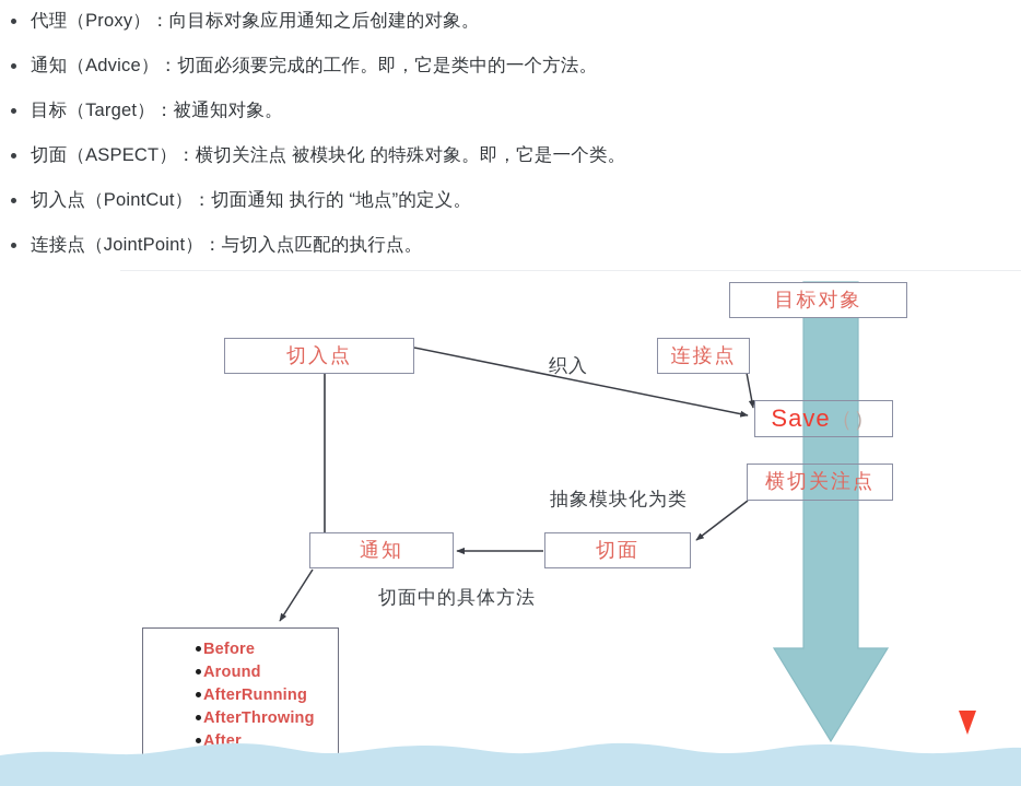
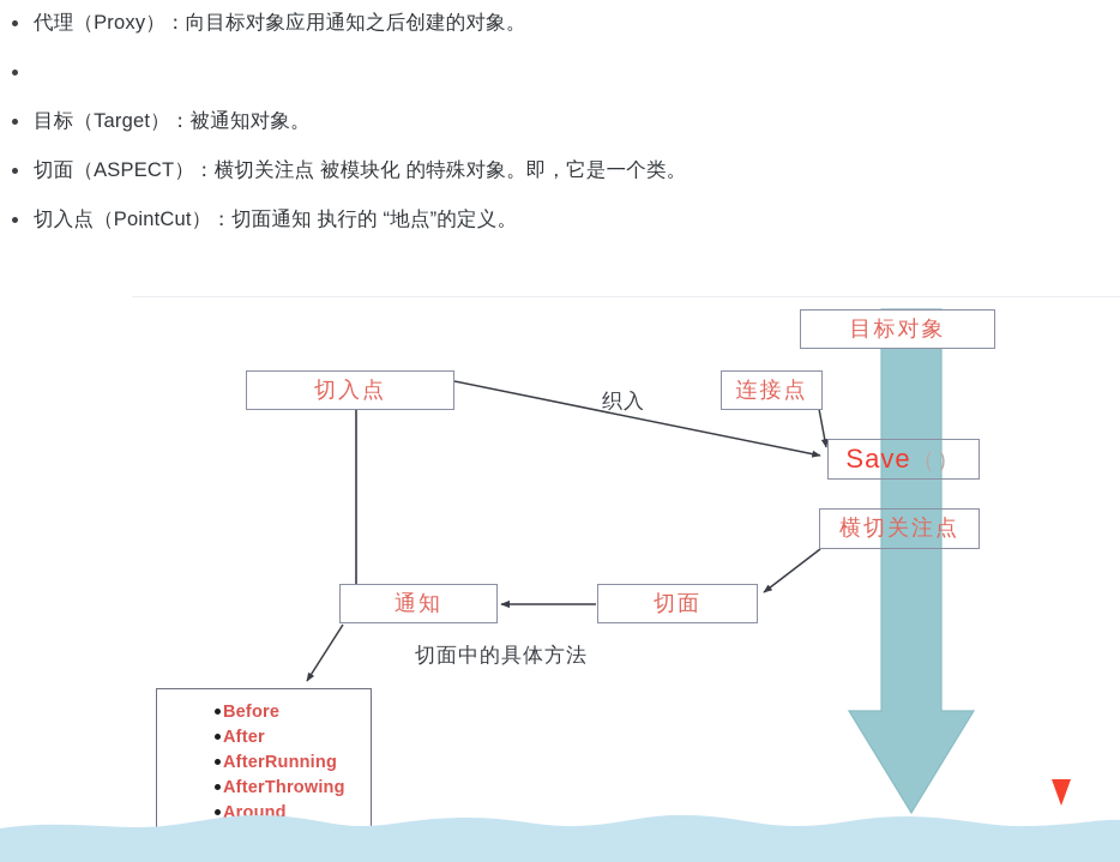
  代理（Proxy）：向目标对象应用通知之后创建的对象。
- 通知（Advice）：切面必须要完成的工作。即，它是类中的一个方法。
  目标（Target）：被通知对象。
  切面（ASPECT）：横切关注点 被模块化 的特殊对象。即，它是一个类。
  切入点（PointCut）：切面通知 执行的 “地点”的定义。
- 连接点（JointPoint）：与切入点匹配的执行点。
  切入点
  目标对象
  连接点
  Save
  （）
  横切关注点
  通知
  切面
  织入
- 抽象模块化为类
  切面中的具体方法
  Before
- Around
+ After
  AfterRunning
  AfterThrowing
- After
+ Around
